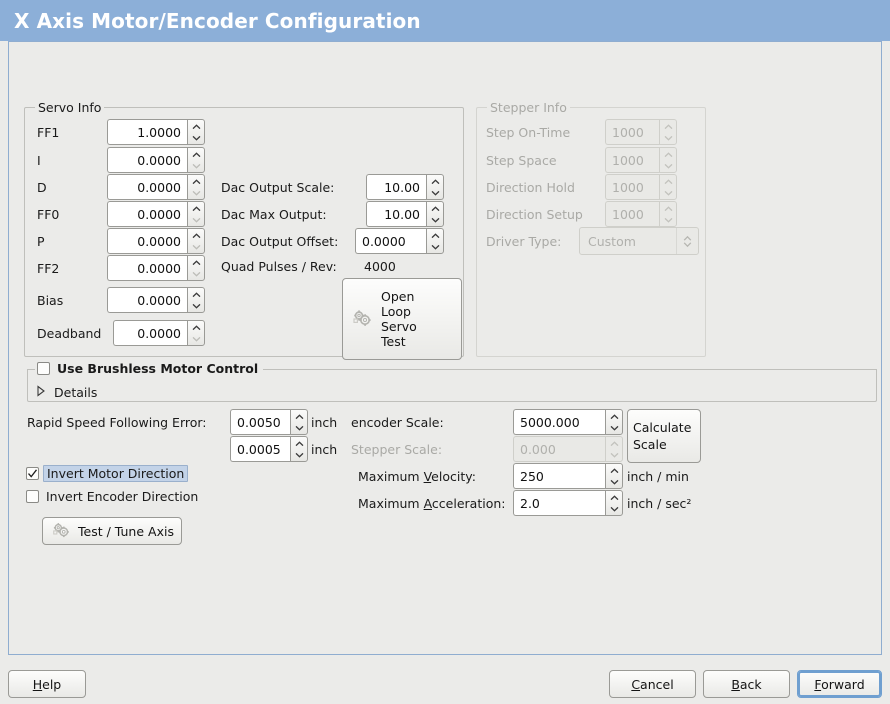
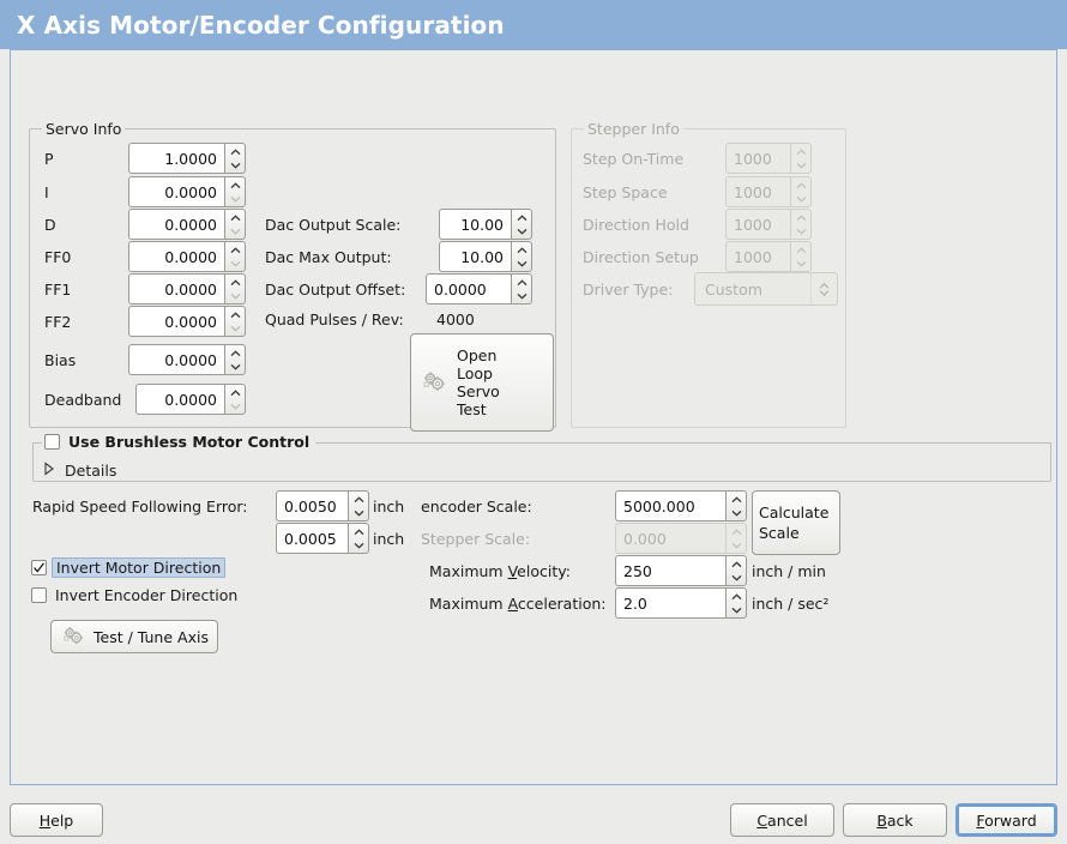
  X Axis Motor/Encoder Configuration
  Servo Info
- FF1
+ P
  1.0000
  I
  0.0000
  D
  0.0000
  FF0
  0.0000
- P
+ FF1
  0.0000
  FF2
  0.0000
  Bias
  0.0000
  Deadband
  0.0000
  Dac Output Scale:
  10.00
  Dac Max Output:
  10.00
  Dac Output Offset:
  0.0000
  Quad Pulses / Rev:
  4000
  Open
  Loop
  Servo
  Test
  Stepper Info
  Step On-Time
  1000
  Step Space
  1000
  Direction Hold
  1000
  Direction Setup
  1000
  Driver Type:
  Custom
  Use Brushless Motor Control
  Details
  Rapid Speed Following Error:
  0.0050
  inch
  0.0005
  inch
  Invert Motor Direction
  Invert Encoder Direction
  Test / Tune Axis
  encoder Scale:
  5000.000
  Stepper Scale:
  0.000
  Calculate
  Scale
  Maximum Velocity:
  250
  inch / min
  Maximum Acceleration:
  2.0
  inch / sec²
  Help
  Cancel
  Back
  Forward
